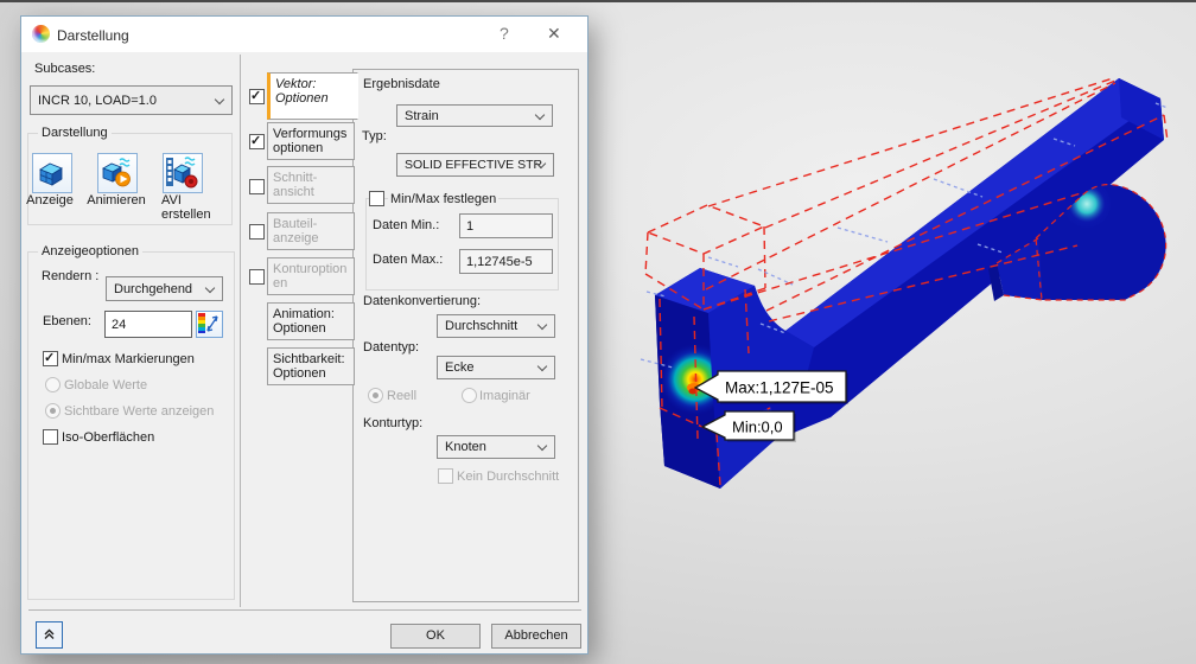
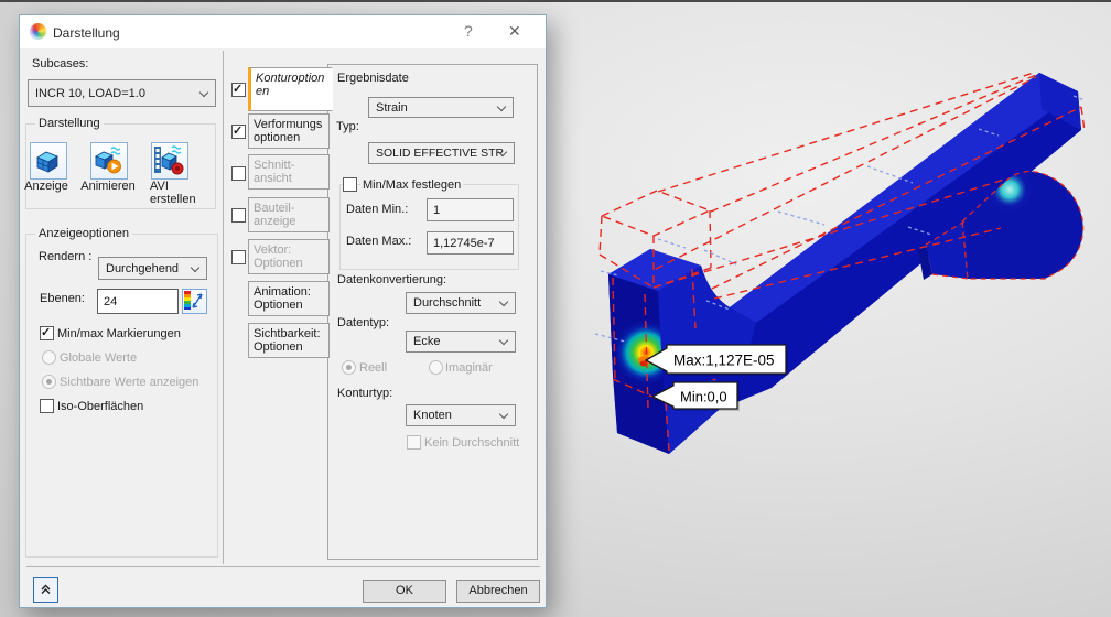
  Max:1,127E-05
  Min:0,0
  Darstellung
  ?
  ✕
  Subcases:
  INCR 10, LOAD=1.0
  Darstellung
  Anzeige
  Animieren
  AVI
  erstellen
  Anzeigeoptionen
  Rendern :
  Durchgehend
  Ebenen:
  24
  Min/max Markierungen
  Globale Werte
  Sichtbare Werte anzeigen
  Iso-Oberflächen
- Vektor: Optionen
+ Konturoptionen
  Verformungsoptionen
  Schnitt-ansicht
  Bauteil-anzeige
- Konturoptionen
+ Vektor: Optionen
  Animation: Optionen
  Sichtbarkeit: Optionen
  Ergebnisdate
  Strain
  Typ:
  SOLID EFFECTIVE STR
  Min/Max festlegen
  Daten Min.:
  1
  Daten Max.:
- 1,12745e-5
+ 1,12745e-7
  Datenkonvertierung:
  Durchschnitt
  Datentyp:
  Ecke
  Reell
  Imaginär
  Konturtyp:
  Knoten
  Kein Durchschnitt
  OK
  Abbrechen
